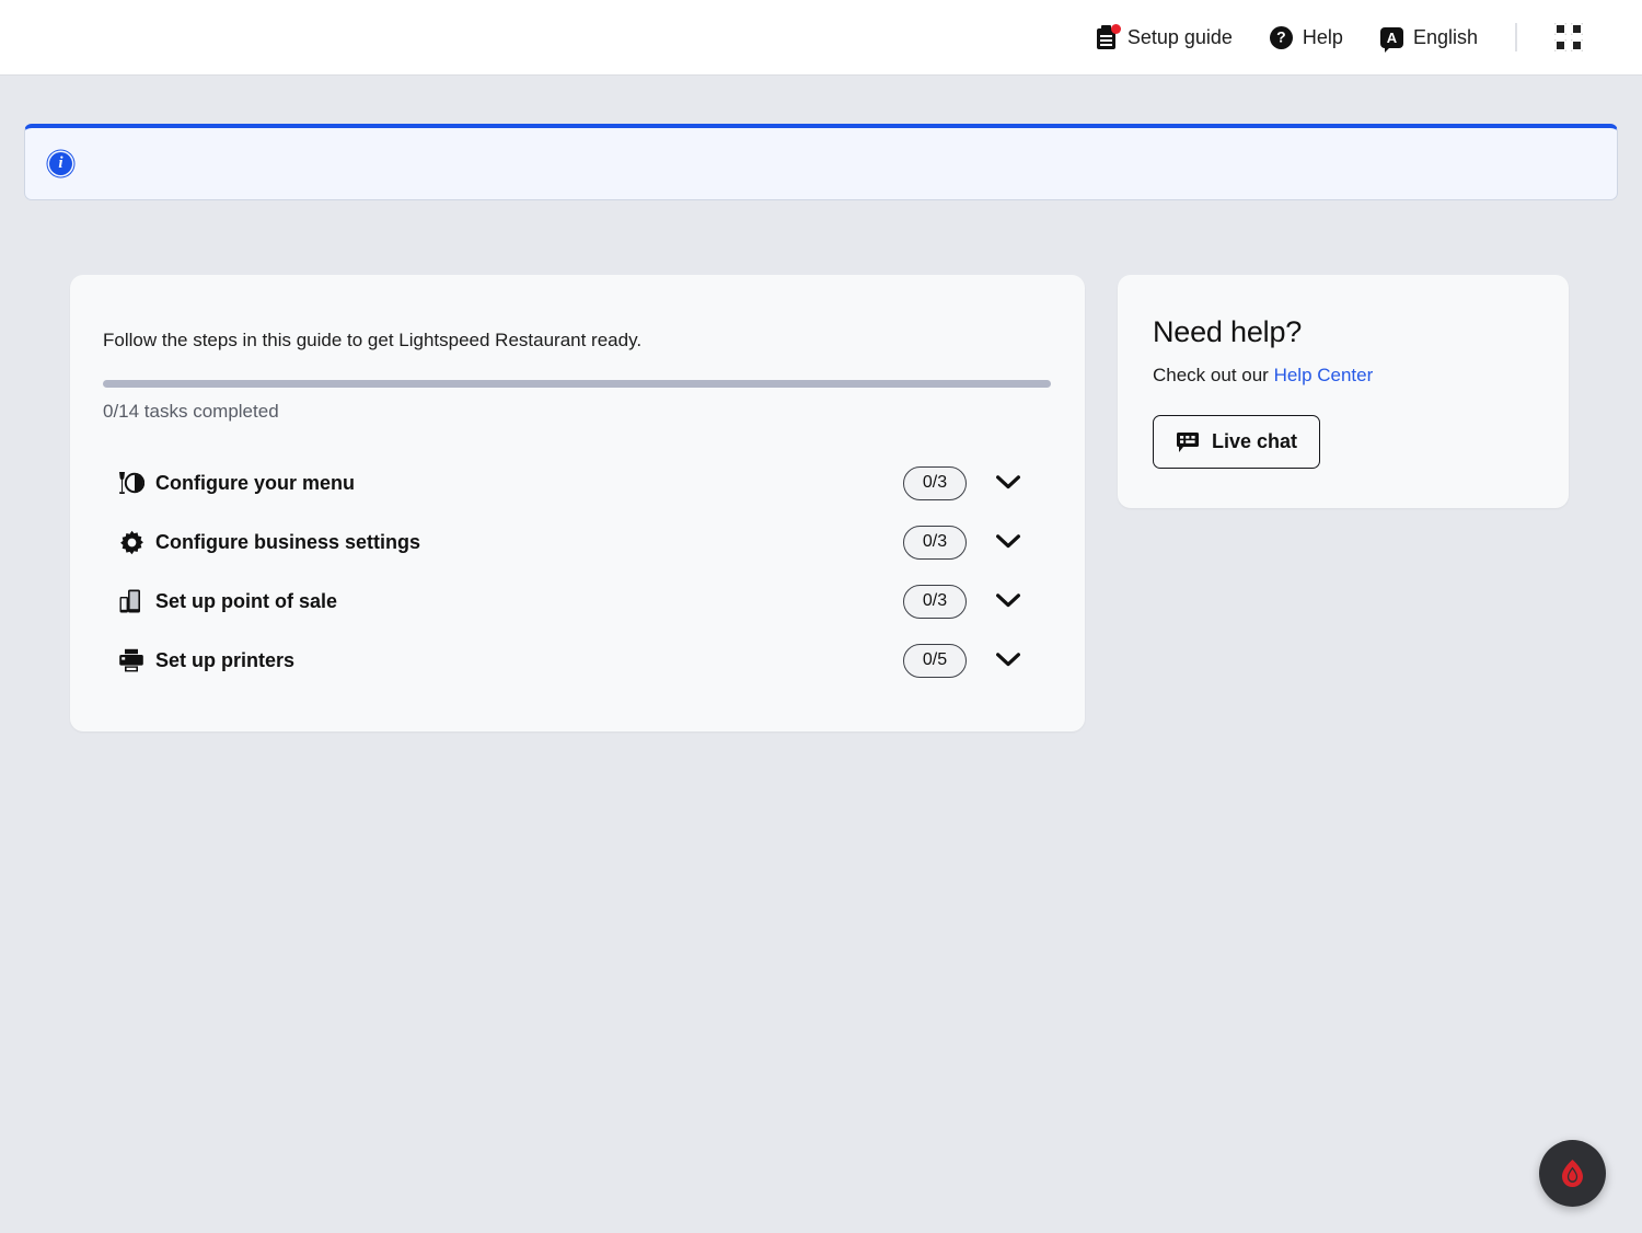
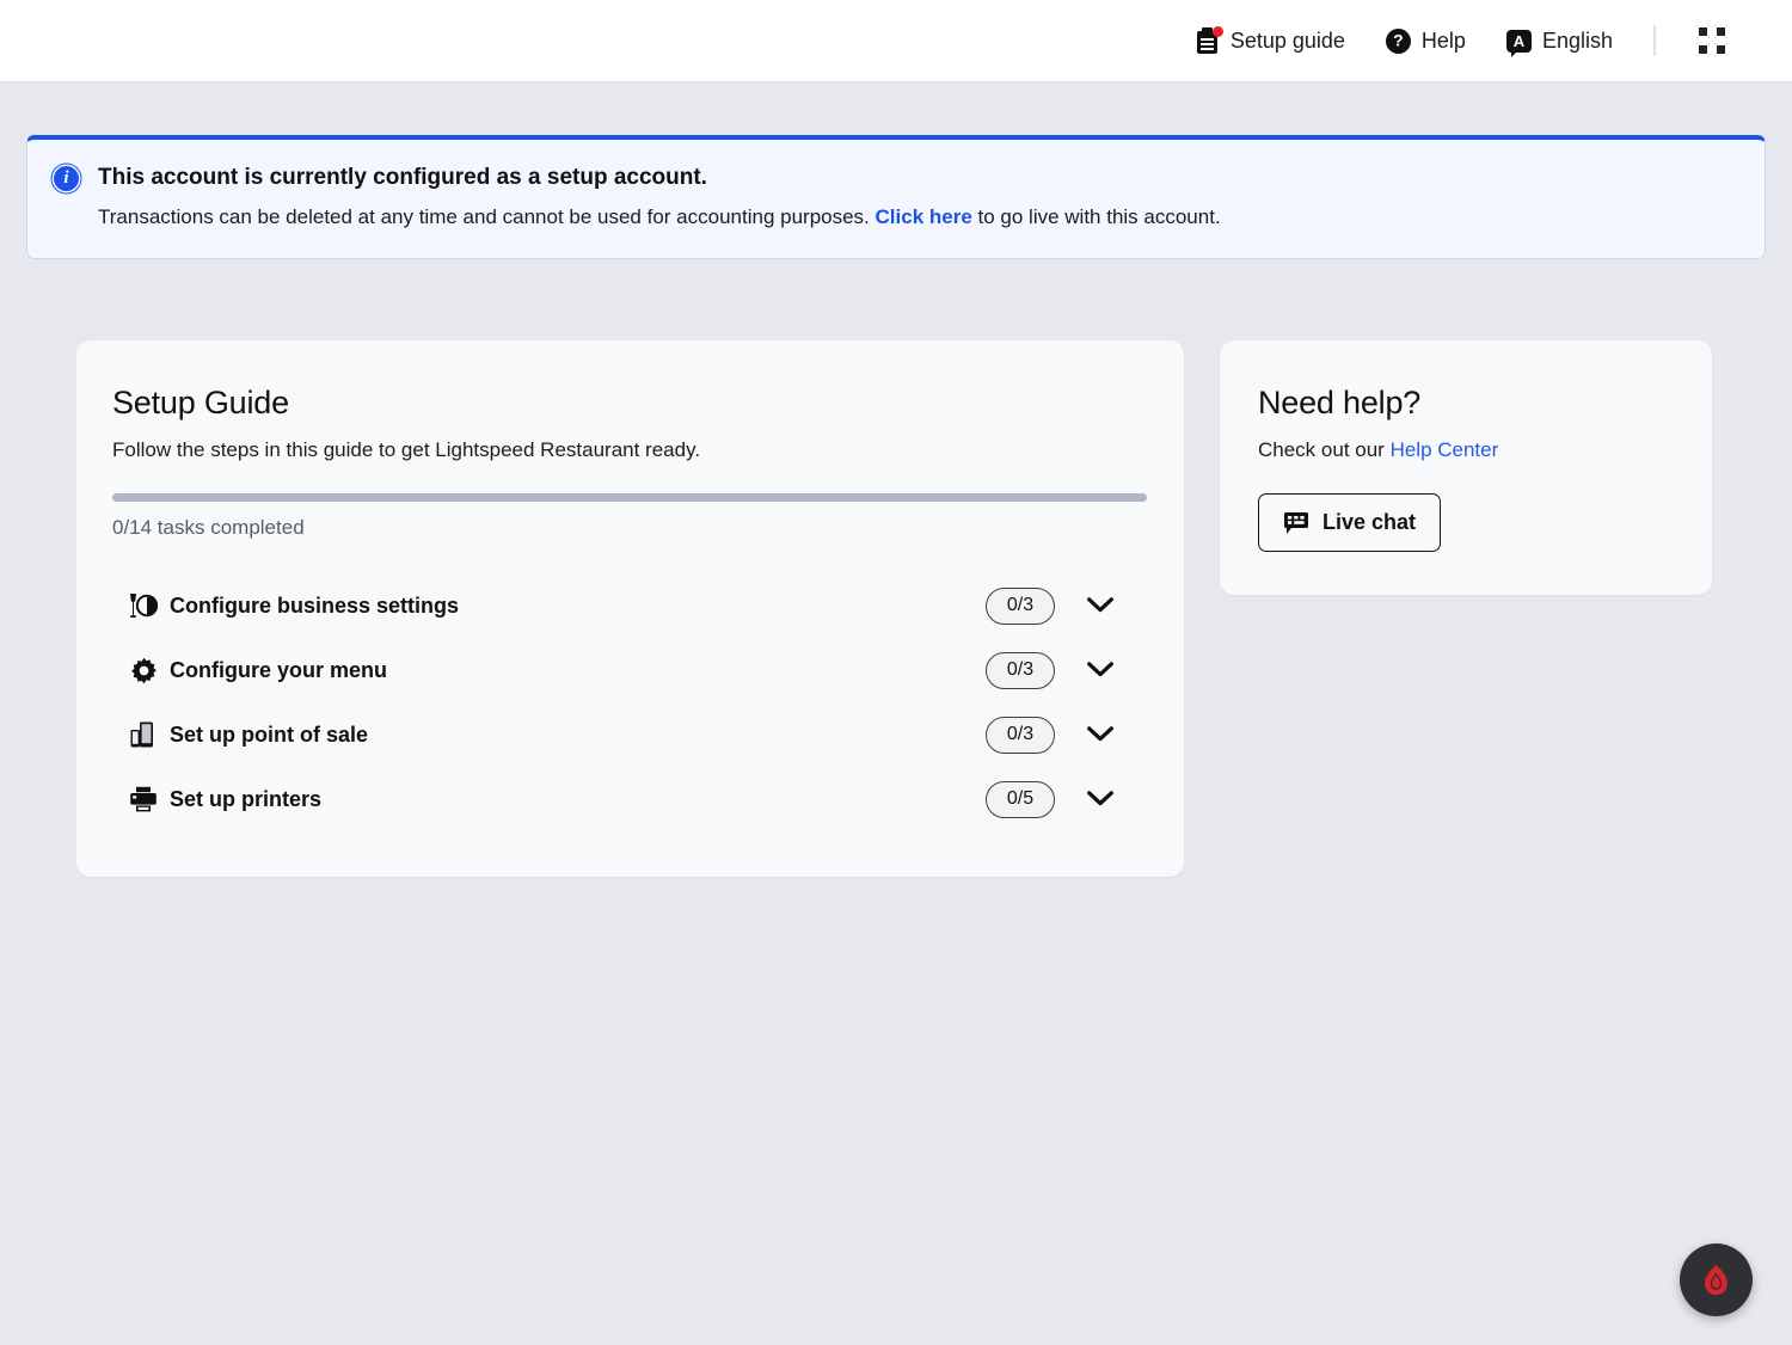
  Setup guide
  ?
  Help
  A
  English
  i
+ This account is currently configured as a setup account.
+ Transactions can be deleted at any time and cannot be used for accounting purposes. Click here to go live with this account.
+ Setup Guide
  Follow the steps in this guide to get Lightspeed Restaurant ready.
  0/14 tasks completed
- Configure your menu
+ Configure business settings
  0/3
- Configure business settings
+ Configure your menu
  0/3
  Set up point of sale
  0/3
  Set up printers
  0/5
  Need help?
  Check out our Help Center
  Live chat
